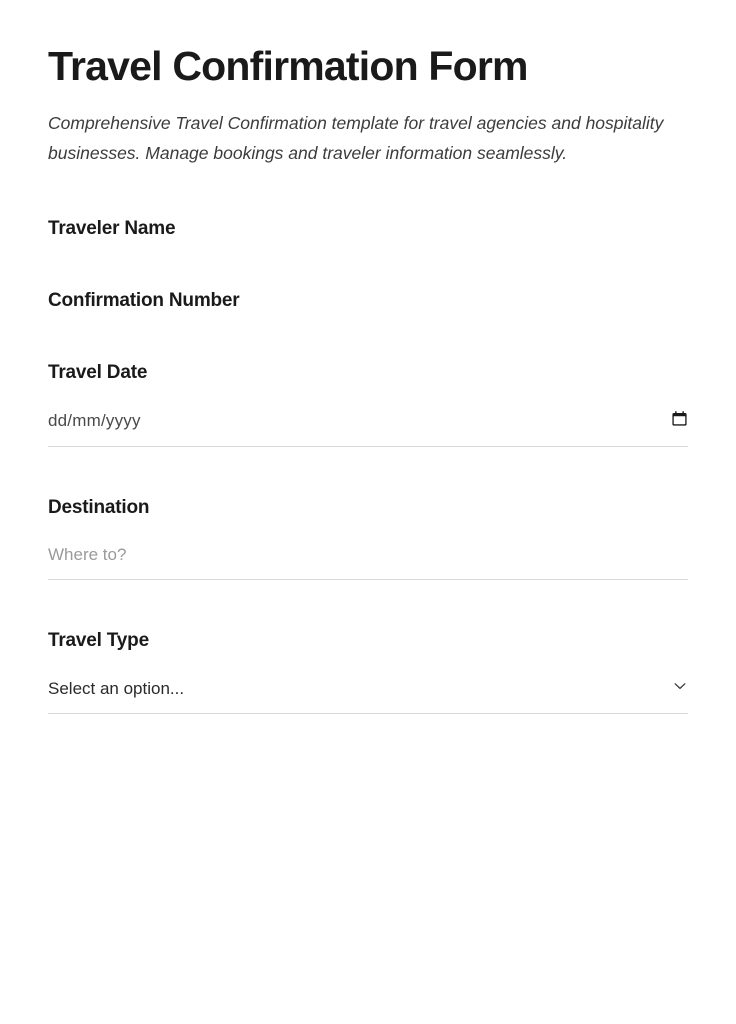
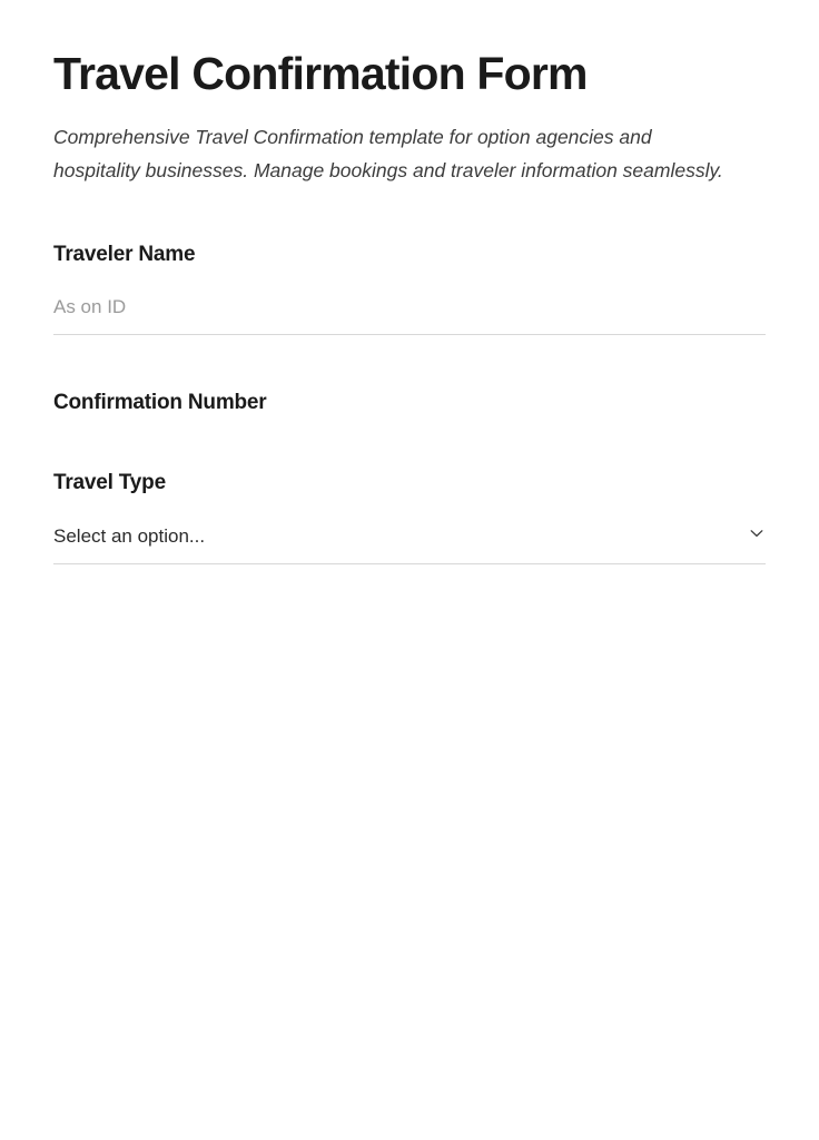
  Travel Confirmation Form
- Comprehensive Travel Confirmation template for travel agencies and hospitality businesses. Manage bookings and traveler information seamlessly.
+ Comprehensive Travel Confirmation template for option agencies and hospitality businesses. Manage bookings and traveler information seamlessly.
  Traveler Name
+ As on ID
  Confirmation Number
- Travel Date
- dd/mm/yyyy
- Destination
- Where to?
  Travel Type
  Select an option...
